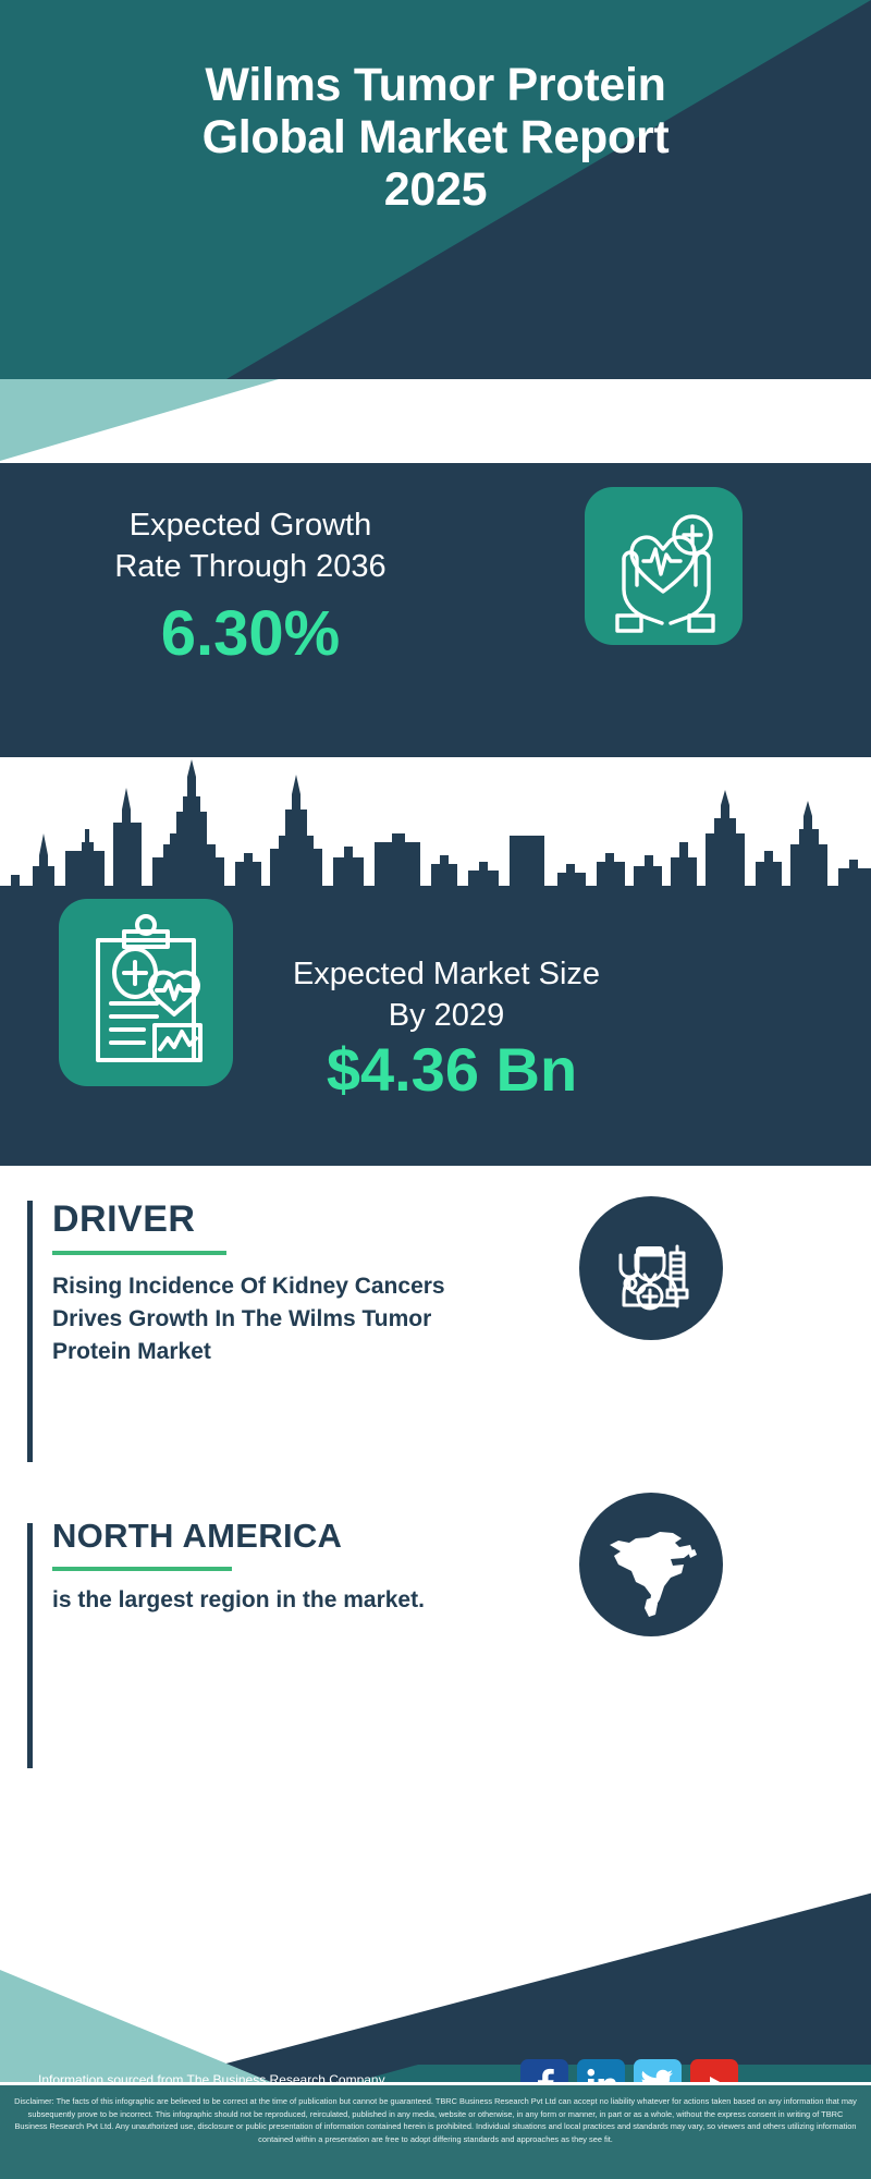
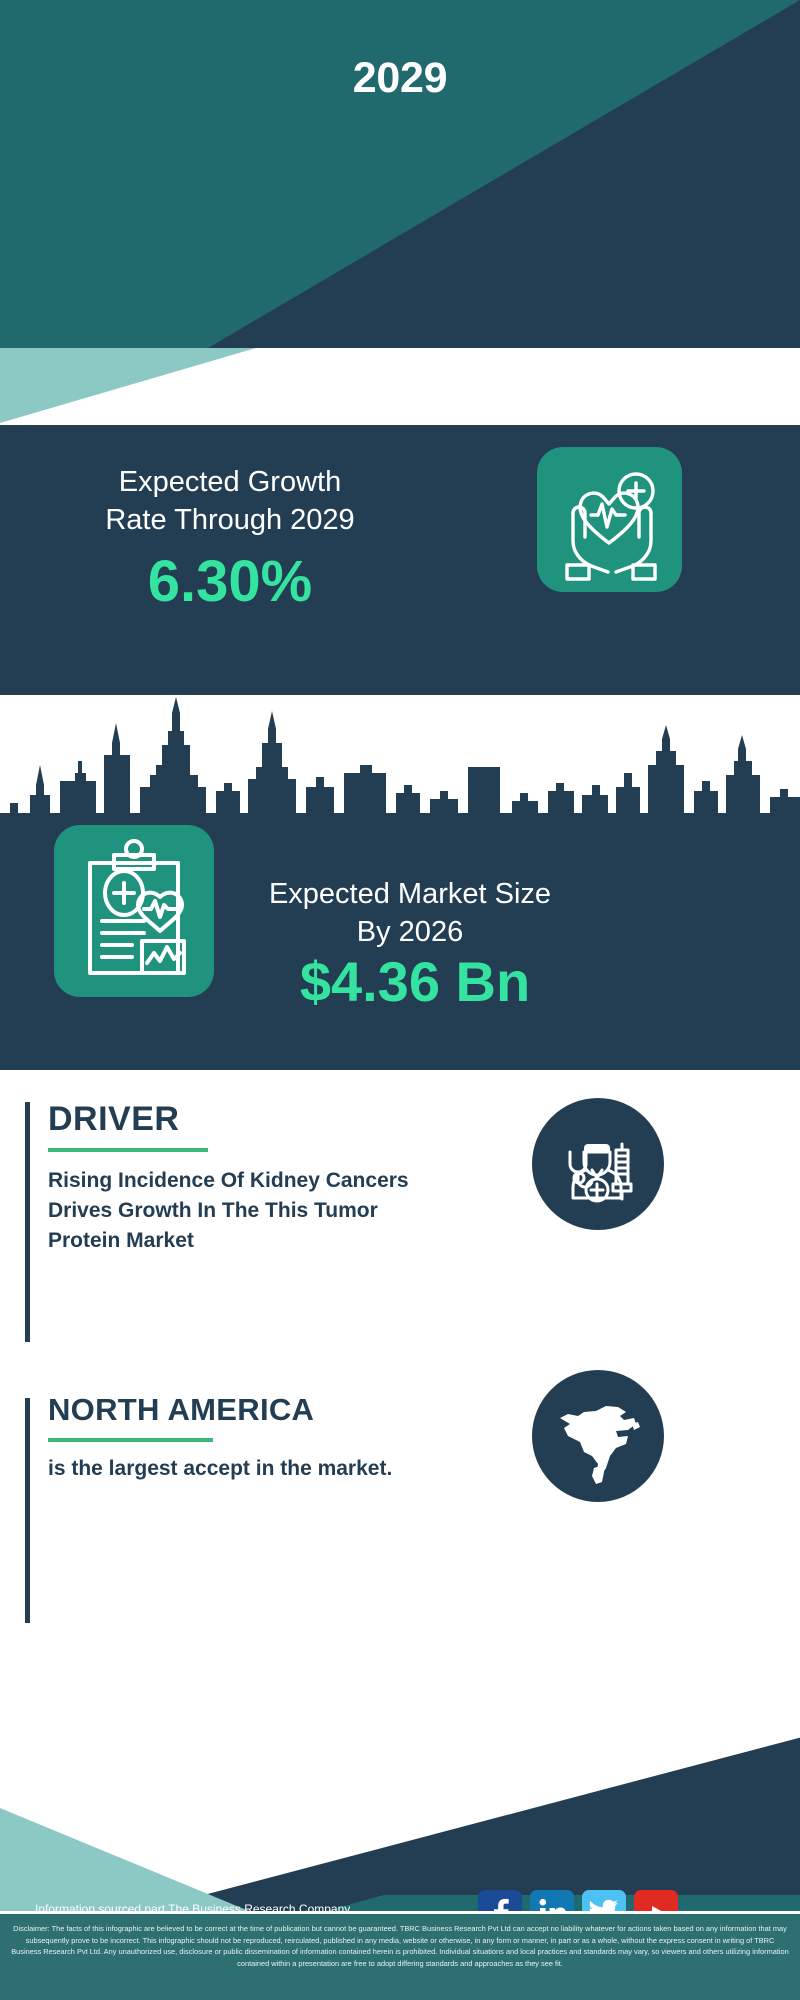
- Wilms Tumor Protein
- Global Market Report
- 2025
+ 2029
  Expected Growth
- Rate Through 2036
+ Rate Through 2029
  6.30%
  Expected Market Size
- By 2029
+ By 2026
  $4.36 Bn
  DRIVER
- Rising Incidence Of Kidney Cancers Drives Growth In The Wilms Tumor Protein Market
+ Rising Incidence Of Kidney Cancers Drives Growth In The This Tumor Protein Market
  NORTH AMERICA
- is the largest region in the market.
+ is the largest accept in the market.
- Information sourced from The Business Research Company
+ Information sourced part The Business Research Company
- Disclaimer: The facts of this infographic are believed to be correct at the time of publication but cannot be guaranteed. TBRC Business Research Pvt Ltd can accept no liability whatever for actions taken based on any information that may subsequently prove to be incorrect. This infographic should not be reproduced, reirculated, published in any media, website or otherwise, in any form or manner, in part or as a whole, without the express consent in writing of TBRC Business Research Pvt Ltd. Any unauthorized use, disclosure or public presentation of information contained herein is prohibited. Individual situations and local practices and standards may vary, so viewers and others utilizing information contained within a presentation are free to adopt differing standards and approaches as they see fit.
+ Disclaimer: The facts of this infographic are believed to be correct at the time of publication but cannot be guaranteed. TBRC Business Research Pvt Ltd can accept no liability whatever for actions taken based on any information that may subsequently prove to be incorrect. This infographic should not be reproduced, reirculated, published in any media, website or otherwise, in any form or manner, in part or as a whole, without the express consent in writing of TBRC Business Research Pvt Ltd. Any unauthorized use, disclosure or public dissemination of information contained herein is prohibited. Individual situations and local practices and standards may vary, so viewers and others utilizing information contained within a presentation are free to adopt differing standards and approaches as they see fit.
